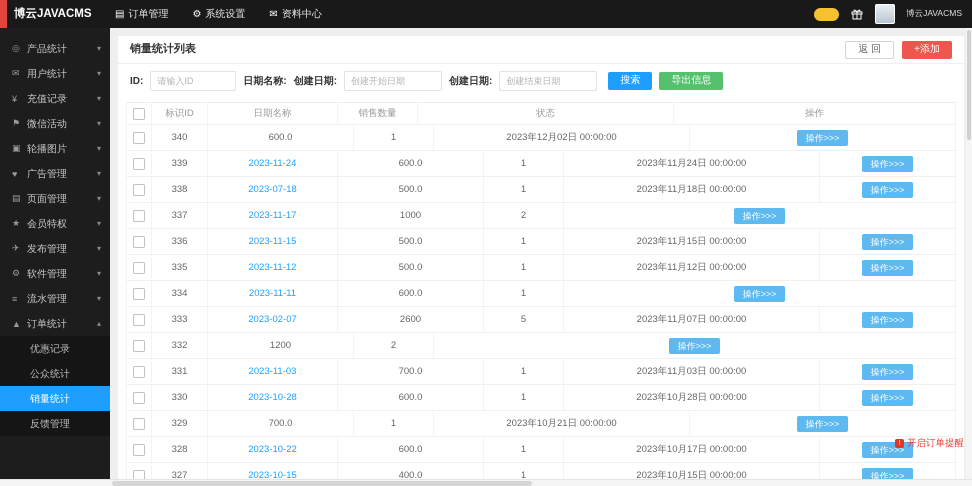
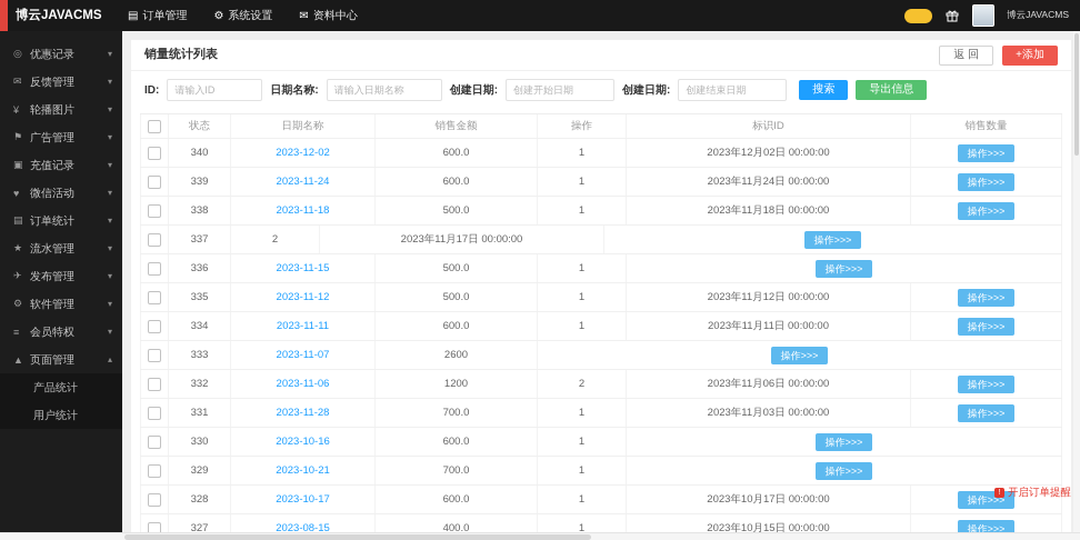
  博云JAVACMS
  ▤
  订单管理
  ⚙
  系统设置
  ✉
  资料中心
  博云JAVACMS
  ◎
- 产品统计
+ 优惠记录
  ▾
  ✉
- 用户统计
+ 反馈管理
  ▾
  ¥
- 充值记录
+ 轮播图片
  ▾
  ⚑
- 微信活动
+ 广告管理
  ▾
  ▣
- 轮播图片
+ 充值记录
  ▾
  ♥
- 广告管理
+ 微信活动
  ▾
  ▤
- 页面管理
+ 订单统计
  ▾
  ★
- 会员特权
+ 流水管理
  ▾
  ✈
  发布管理
  ▾
  ⚙
  软件管理
  ▾
  ≡
- 流水管理
+ 会员特权
  ▾
  ▲
- 订单统计
+ 页面管理
  ▴
- 优惠记录
+ 产品统计
- 公众统计
- 销量统计
- 反馈管理
+ 用户统计
  销量统计列表
  返 回
  +添加
  ID:
  请输入ID
  日期名称:
+ 请输入日期名称
  创建日期:
  创建开始日期
  创建日期:
  创建结束日期
  搜索
  导出信息
- 标识ID
+ 状态
  日期名称
+ 销售金额
- 销售数量
+ 操作
- 状态
+ 标识ID
- 操作
+ 销售数量
  340
+ 2023-12-02
  600.0
  1
  2023年12月02日 00:00:00
  操作>>>
  339
  2023-11-24
  600.0
  1
  2023年11月24日 00:00:00
  操作>>>
  338
- 2023-07-18
+ 2023-11-18
  500.0
  1
  2023年11月18日 00:00:00
  操作>>>
  337
- 2023-11-17
- 1000
  2
+ 2023年11月17日 00:00:00
  操作>>>
  336
  2023-11-15
  500.0
  1
- 2023年11月15日 00:00:00
  操作>>>
  335
  2023-11-12
  500.0
  1
  2023年11月12日 00:00:00
  操作>>>
  334
  2023-11-11
  600.0
  1
+ 2023年11月11日 00:00:00
  操作>>>
  333
- 2023-02-07
+ 2023-11-07
  2600
- 5
- 2023年11月07日 00:00:00
  操作>>>
  332
+ 2023-11-06
  1200
  2
+ 2023年11月06日 00:00:00
  操作>>>
  331
- 2023-11-03
+ 2023-11-28
  700.0
  1
  2023年11月03日 00:00:00
  操作>>>
  330
- 2023-10-28
+ 2023-10-16
  600.0
  1
- 2023年10月28日 00:00:00
  操作>>>
  329
+ 2023-10-21
  700.0
  1
- 2023年10月21日 00:00:00
  操作>>>
  328
- 2023-10-22
+ 2023-10-17
  600.0
  1
  2023年10月17日 00:00:00
  操作>>>
  327
- 2023-10-15
+ 2023-08-15
  400.0
  1
  2023年10月15日 00:00:00
  操作>>>
  开启订单提醒
